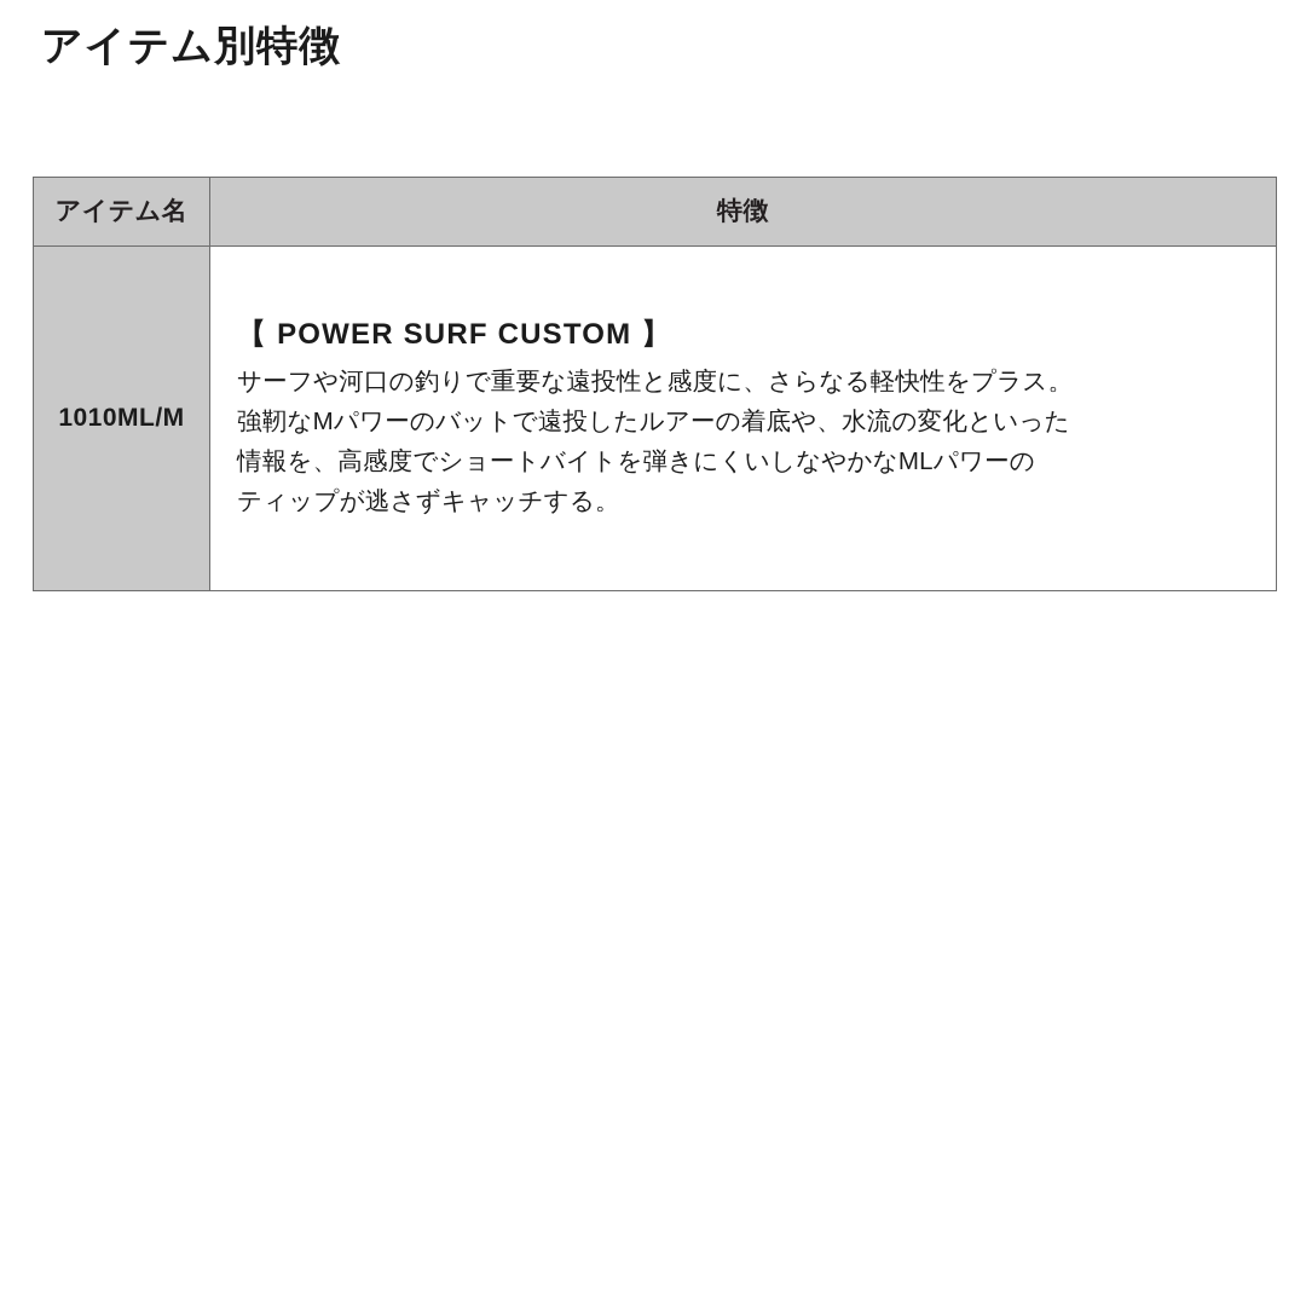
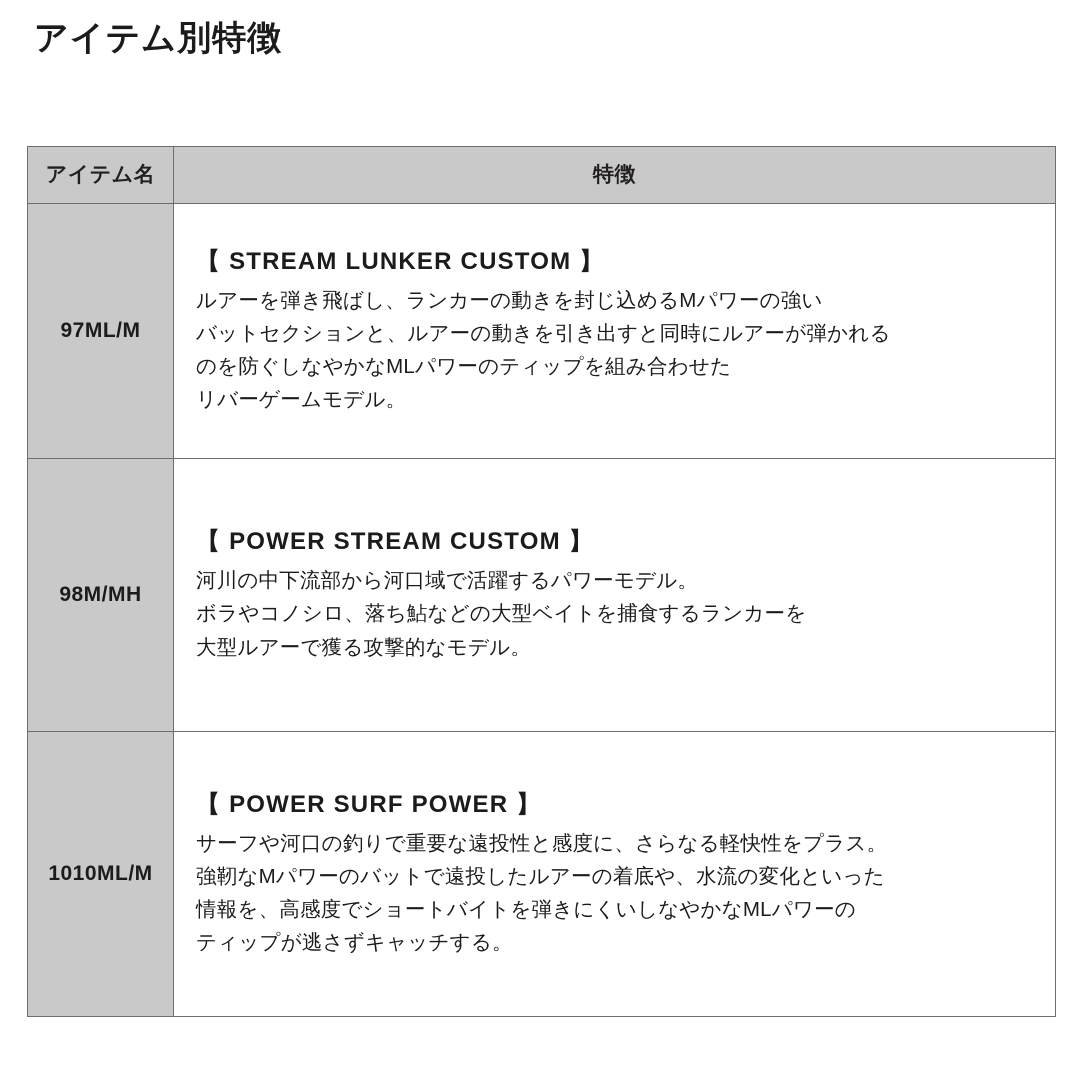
  アイテム別特徴
  アイテム名	特徴
+ 97ML/M	【 STREAM LUNKER CUSTOM 】 ルアーを弾き飛ばし、ランカーの動きを封じ込めるMパワーの強い バットセクションと、ルアーの動きを引き出すと同時にルアーが弾かれる のを防ぐしなやかなMLパワーのティップを組み合わせた リバーゲームモデル。
+ 98M/MH	【 POWER STREAM CUSTOM 】 河川の中下流部から河口域で活躍するパワーモデル。 ボラやコノシロ、落ち鮎などの大型ベイトを捕食するランカーを 大型ルアーで獲る攻撃的なモデル。
- 1010ML/M	【 POWER SURF CUSTOM 】 サーフや河口の釣りで重要な遠投性と感度に、さらなる軽快性をプラス。 強靭なMパワーのバットで遠投したルアーの着底や、水流の変化といった 情報を、高感度でショートバイトを弾きにくいしなやかなMLパワーの ティップが逃さずキャッチする。
+ 1010ML/M	【 POWER SURF POWER 】 サーフや河口の釣りで重要な遠投性と感度に、さらなる軽快性をプラス。 強靭なMパワーのバットで遠投したルアーの着底や、水流の変化といった 情報を、高感度でショートバイトを弾きにくいしなやかなMLパワーの ティップが逃さずキャッチする。
